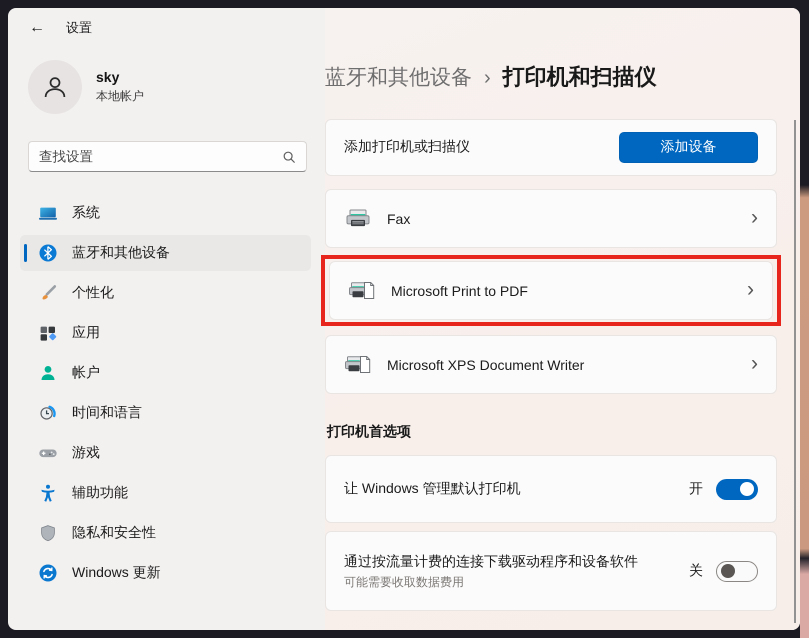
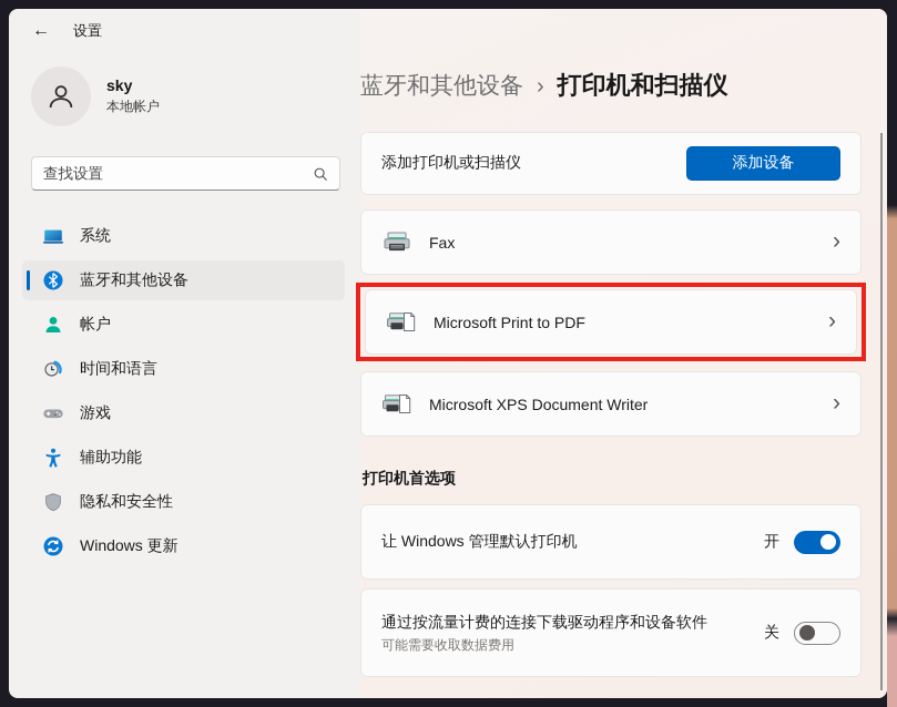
  ←
  设置
  sky
  本地帐户
  查找设置
  系统
  蓝牙和其他设备
- 个性化
- 应用
  帐户
  时间和语言
  游戏
  辅助功能
  隐私和安全性
  Windows 更新
  蓝牙和其他设备
  ›
  打印机和扫描仪
  添加打印机或扫描仪
  添加设备
  Fax
  ›
  Microsoft Print to PDF
  ›
  Microsoft XPS Document Writer
  ›
  打印机首选项
  让 Windows 管理默认打印机
  开
  通过按流量计费的连接下载驱动程序和设备软件
  可能需要收取数据费用
  关
